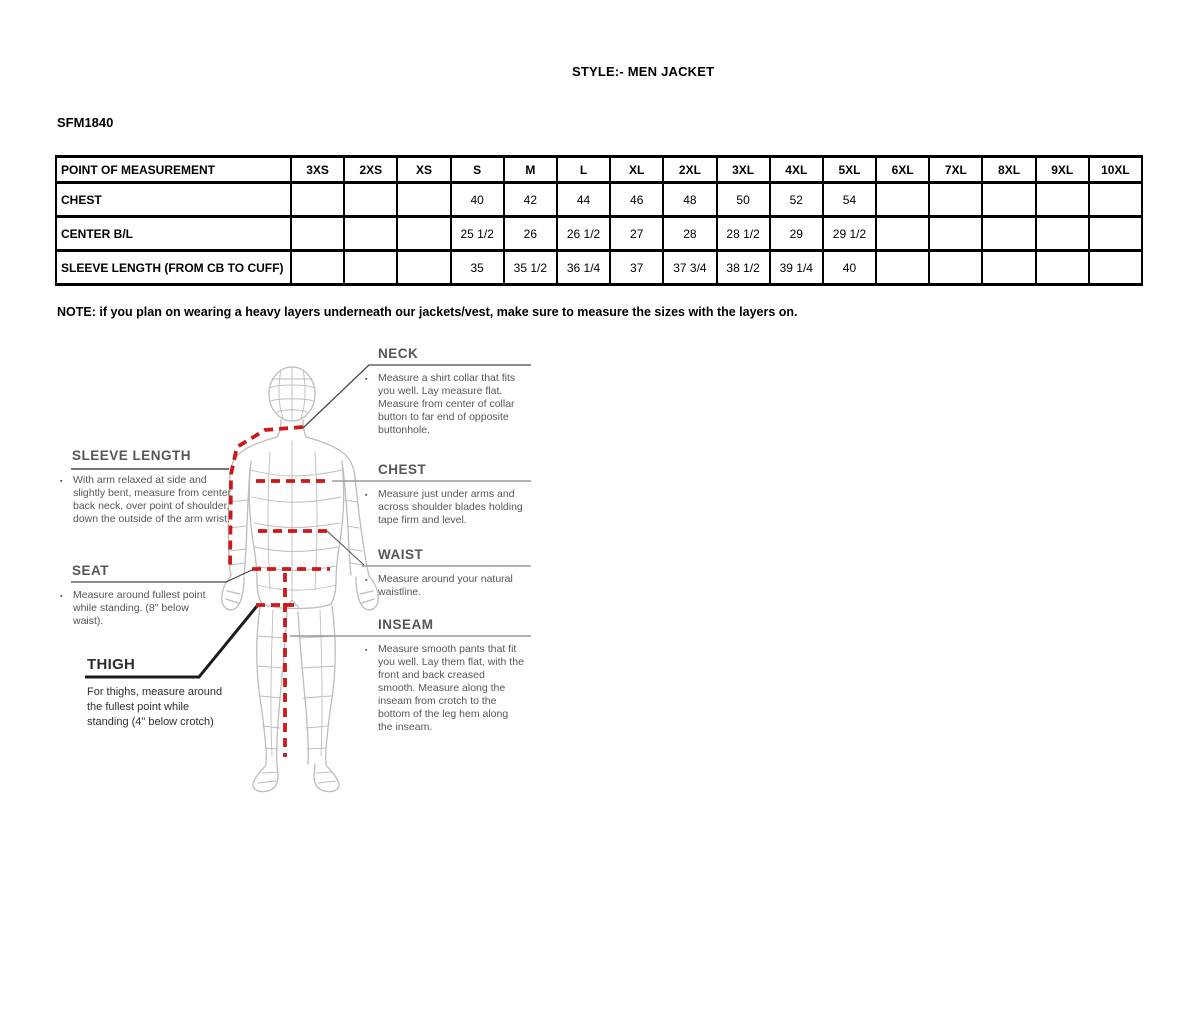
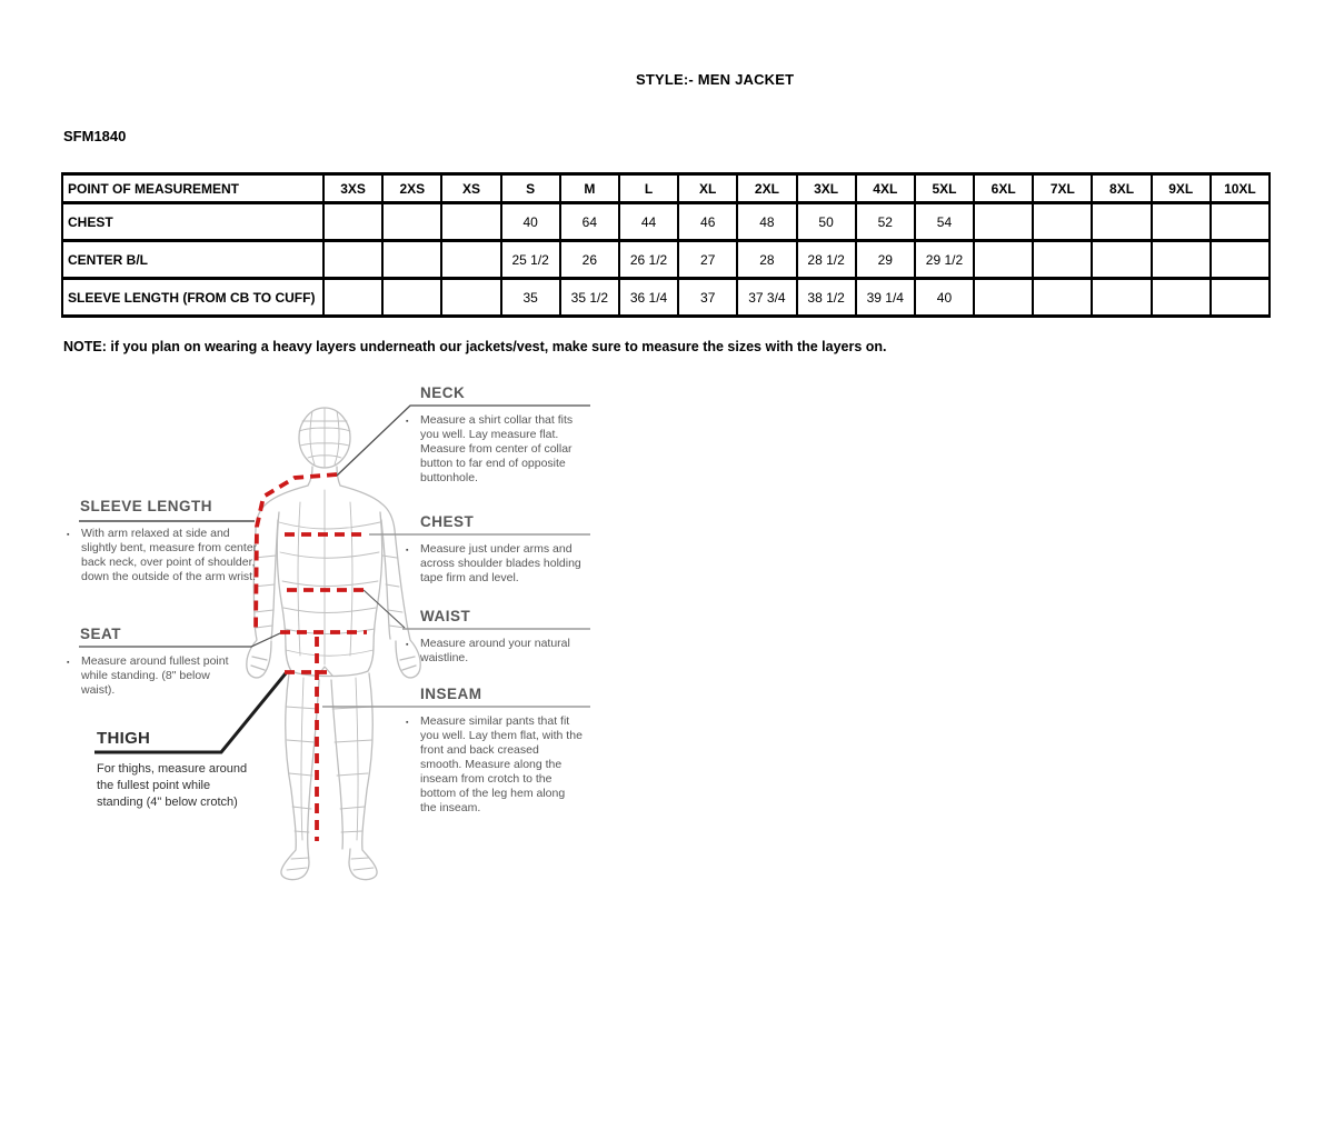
  STYLE:- MEN JACKET
  SFM1840
  POINT OF MEASUREMENT	3XS	2XS	XS	S	M	L	XL	2XL	3XL	4XL	5XL	6XL	7XL	8XL	9XL	10XL
- CHEST				40	42	44	46	48	50	52	54
+ CHEST				40	64	44	46	48	50	52	54
  CENTER B/L				25 1/2	26	26 1/2	27	28	28 1/2	29	29 1/2
  SLEEVE LENGTH (FROM CB TO CUFF)				35	35 1/2	36 1/4	37	37 3/4	38 1/2	39 1/4	40
  NOTE: if you plan on wearing a heavy layers underneath our jackets/vest, make sure to measure the sizes with the layers on.
  NECK
  Measure a shirt collar that fits you well. Lay measure flat. Measure from center of collar button to far end of opposite buttonhole.
  CHEST
  Measure just under arms and across shoulder blades holding tape firm and level.
  WAIST
  Measure around your natural waistline.
  INSEAM
- Measure smooth pants that fit you well. Lay them flat, with the front and back creased smooth. Measure along the inseam from crotch to the bottom of the leg hem along the inseam.
+ Measure similar pants that fit you well. Lay them flat, with the front and back creased smooth. Measure along the inseam from crotch to the bottom of the leg hem along the inseam.
  SLEEVE LENGTH
  With arm relaxed at side and slightly bent, measure from center back neck, over point of shoulder, down the outside of the arm wrist.
  SEAT
  Measure around fullest point while standing. (8" below waist).
  THIGH
  For thighs, measure around the fullest point while standing (4" below crotch)
